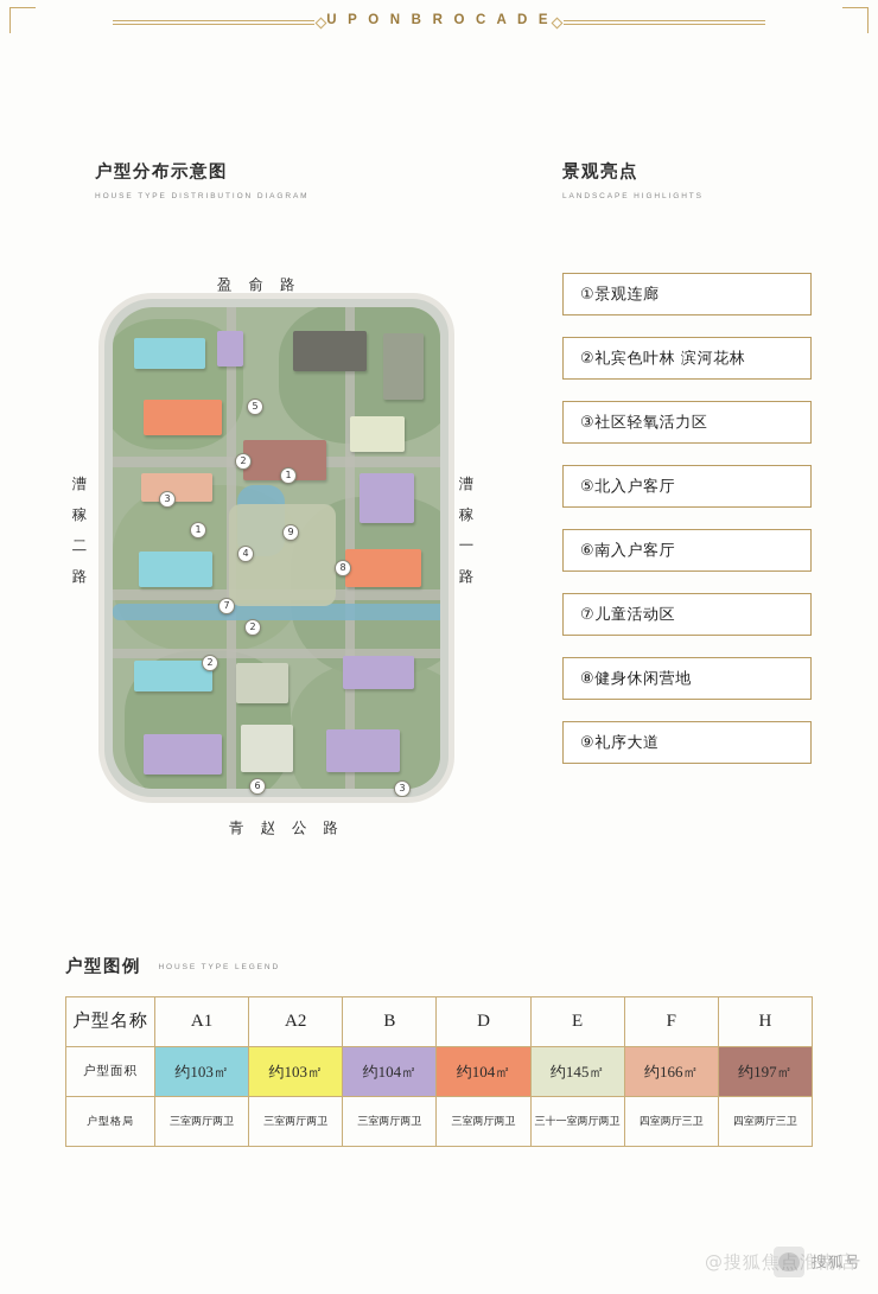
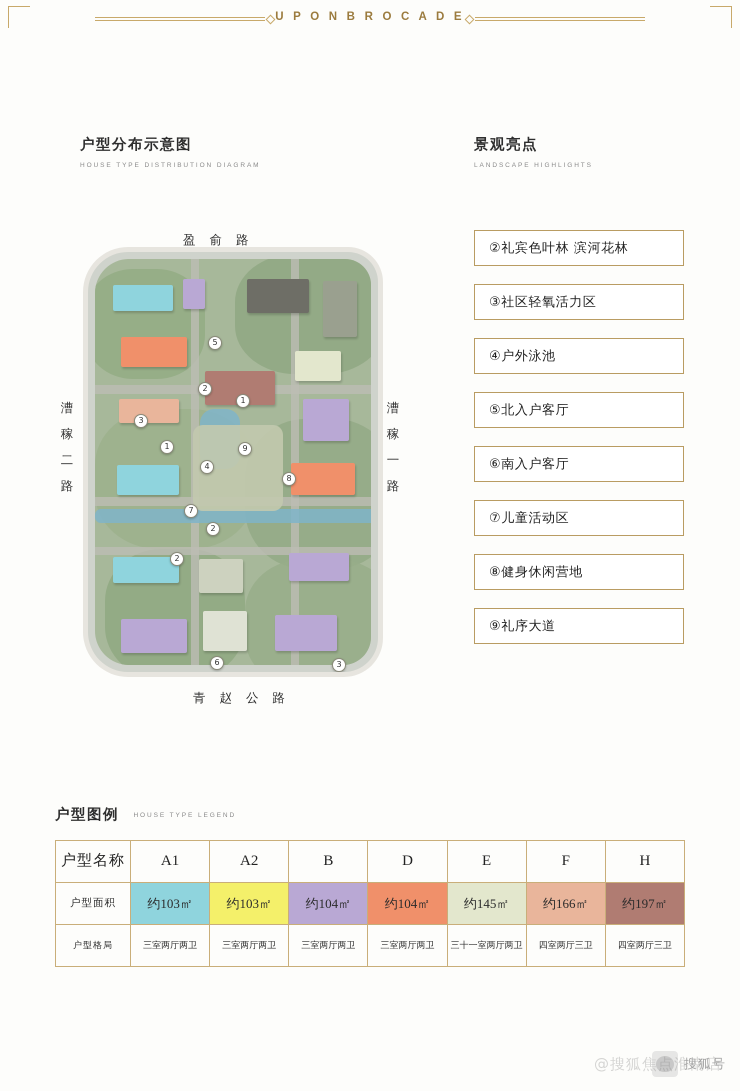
  U P O N B R O C A D E
  户型分布示意图
  景观亮点
  盈 俞 路
  青 赵 公 路
  漕稼二路
  漕稼一路
  5
  2
  3
  1
  1
  9
  4
  8
  7
  2
  2
  6
  3
- ①景观连廊
  ②礼宾色叶林 滨河花林
  ③社区轻氧活力区
+ ④户外泳池
  ⑤北入户客厅
  ⑥南入户客厅
  ⑦儿童活动区
  ⑧健身休闲营地
  ⑨礼序大道
  户型名称	A1	A2	B	D	E	F	H
  户型面积	约103㎡	约103㎡	约104㎡	约104㎡	约145㎡	约166㎡	约197㎡
  户型格局	三室两厅两卫	三室两厅两卫	三室两厅两卫	三室两厅两卫	三十一室两厅两卫	四室两厅三卫	四室两厅三卫
  搜狐号
  @搜狐焦点淮南店
